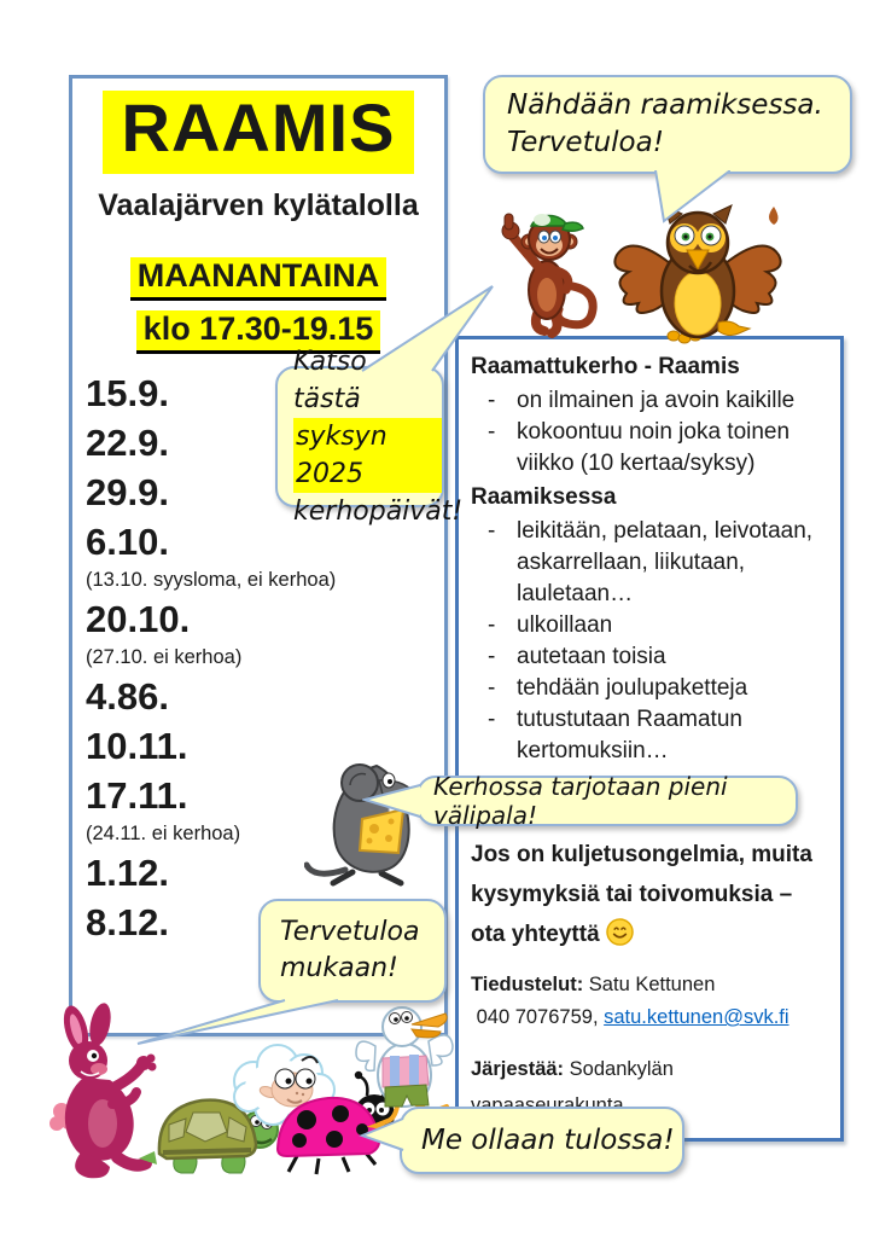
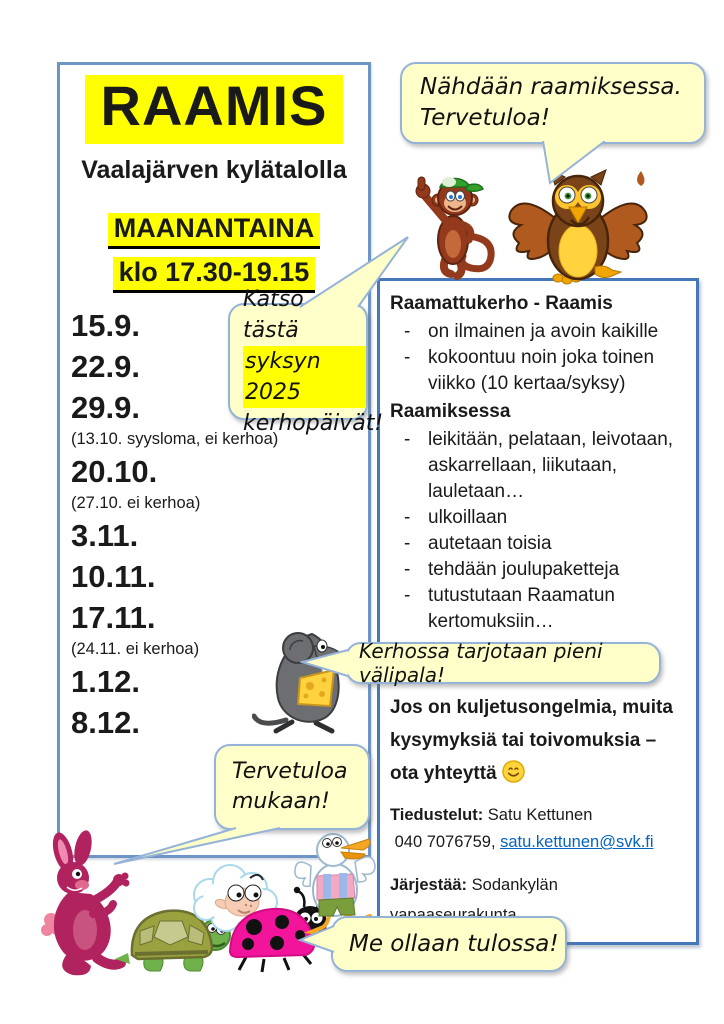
  RAAMIS
  Vaalajärven kylätalolla
  MAANANTAINA
  klo 17.30-19.15
  15.9.
  22.9.
  29.9.
- 6.10.
  (13.10. syysloma, ei kerhoa)
  20.10.
  (27.10. ei kerhoa)
- 4.86.
+ 3.11.
  10.11.
  17.11.
  (24.11. ei kerhoa)
  1.12.
  8.12.
  Raamattukerho - Raamis
  on ilmainen ja avoin kaikille
  kokoontuu noin joka toinen viikko (10 kertaa/syksy)
  Raamiksessa
  leikitään, pelataan, leivotaan, askarrellaan, liikutaan, lauletaan…
  ulkoillaan
  autetaan toisia
  tehdään joulupaketteja
  tutustutaan Raamatun kertomuksiin…
  Jos on kuljetusongelmia, muita kysymyksiä tai toivomuksia – ota yhteyttä
  Tiedustelut: Satu Kettunen
  040 7076759, satu.kettunen@svk.fi
  Järjestää: Sodankylän vapaaseurakunta
  Nähdään raamiksessa.
  Tervetuloa!
  Katso tästä
  syksyn 2025
  kerhopäivät!
  Kerhossa tarjotaan pieni välipala!
  Tervetuloa
  mukaan!
  Me ollaan tulossa!
